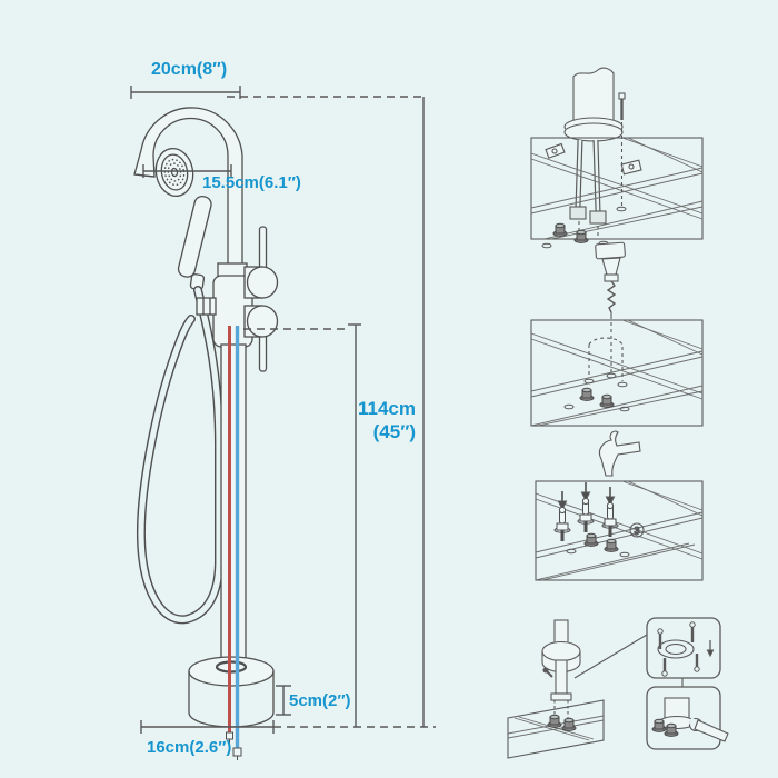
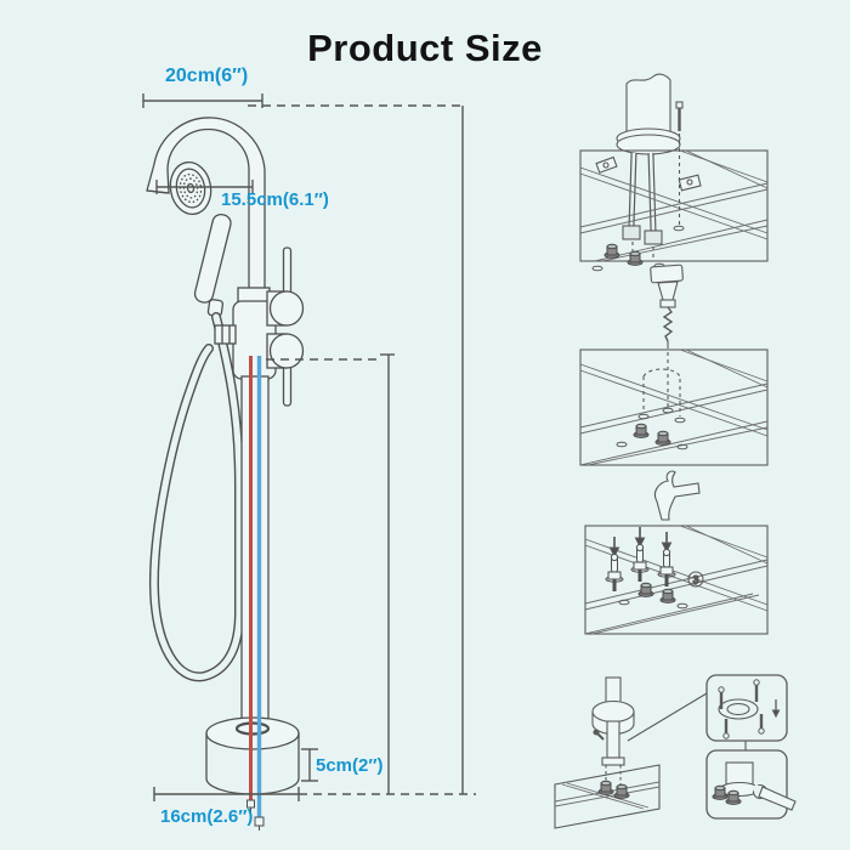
+ Product Size
  3
- 20cm(8″)
+ 20cm(6″)
  15.5cm(6.1″)
- 114cm
- (45″)
  5cm(2″)
  16cm(2.6″)
